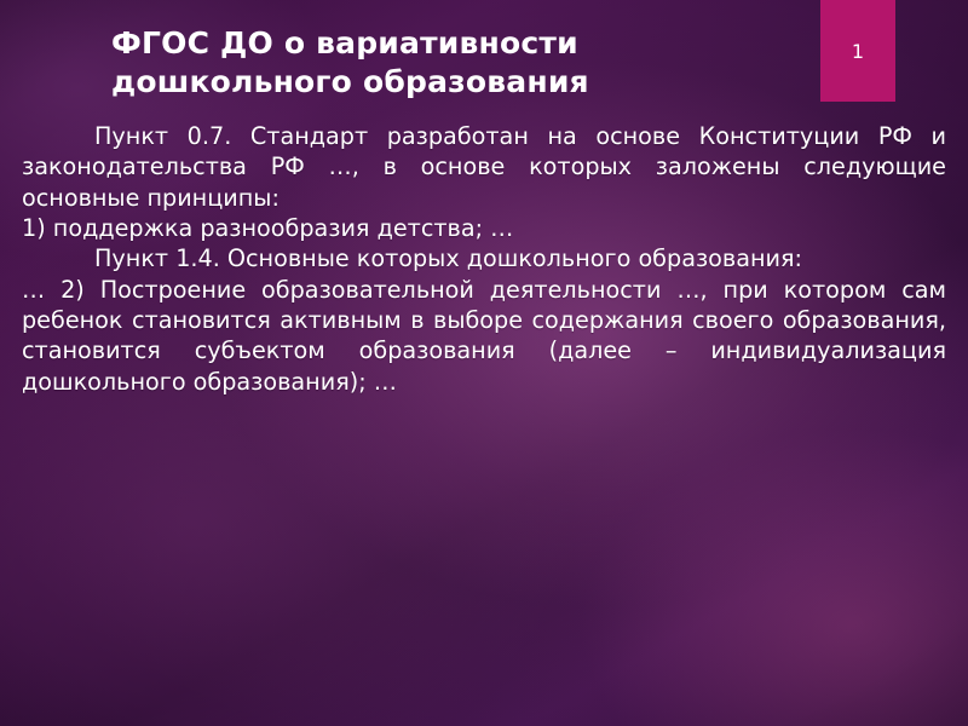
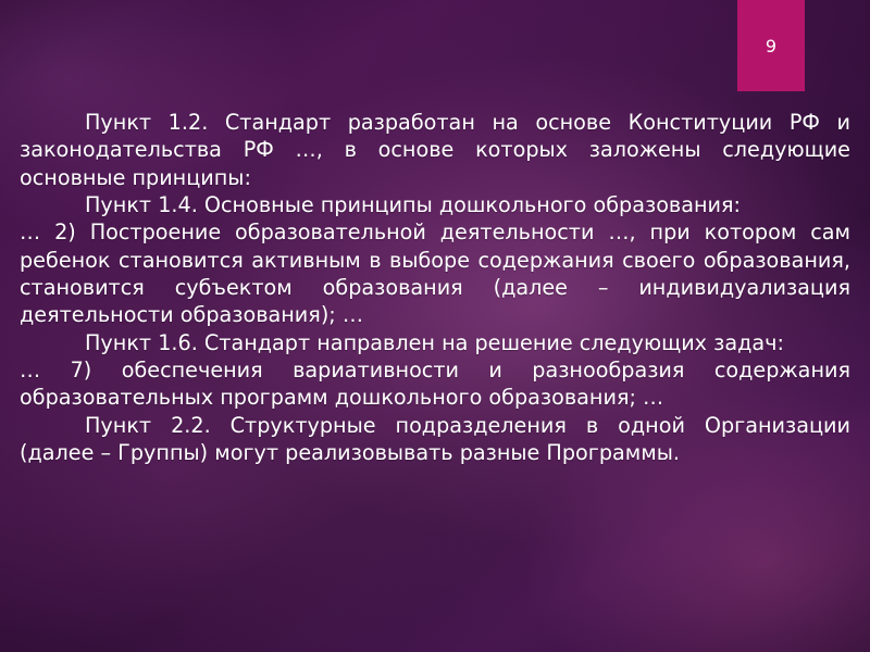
- ФГОС ДО о вариативности дошкольного образования
- 1
+ 9
- Пункт 0.7. Стандарт разработан на основе Конституции РФ и законодательства РФ …, в основе которых заложены следующие основные принципы:
+ Пункт 1.2. Стандарт разработан на основе Конституции РФ и законодательства РФ …, в основе которых заложены следующие основные принципы:
- 1) поддержка разнообразия детства; …
- Пункт 1.4. Основные которых дошкольного образования:
+ Пункт 1.4. Основные принципы дошкольного образования:
- … 2) Построение образовательной деятельности …, при котором сам ребенок становится активным в выборе содержания своего образования, становится субъектом образования (далее – индивидуализация дошкольного образования); …
+ … 2) Построение образовательной деятельности …, при котором сам ребенок становится активным в выборе содержания своего образования, становится субъектом образования (далее – индивидуализация деятельности образования); …
+ Пункт 1.6. Стандарт направлен на решение следующих задач:
+ … 7) обеспечения вариативности и разнообразия содержания образовательных программ дошкольного образования; …
+ Пункт 2.2. Структурные подразделения в одной Организации (далее – Группы) могут реализовывать разные Программы.
